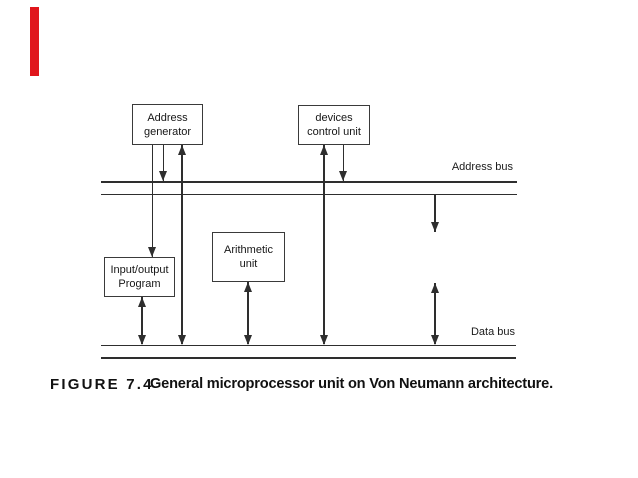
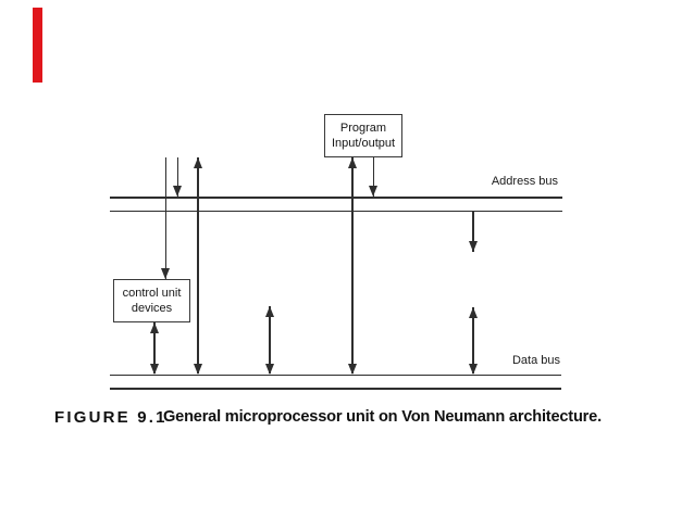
- Address
- generator
- devices
+ Program
- control unit
+ Input/output
- Arithmetic
- unit
- Input/output
+ control unit
- Program
+ devices
  Address bus
  Data bus
- FIGURE 7.4
+ FIGURE 9.1
  General microprocessor unit on Von Neumann architecture.
